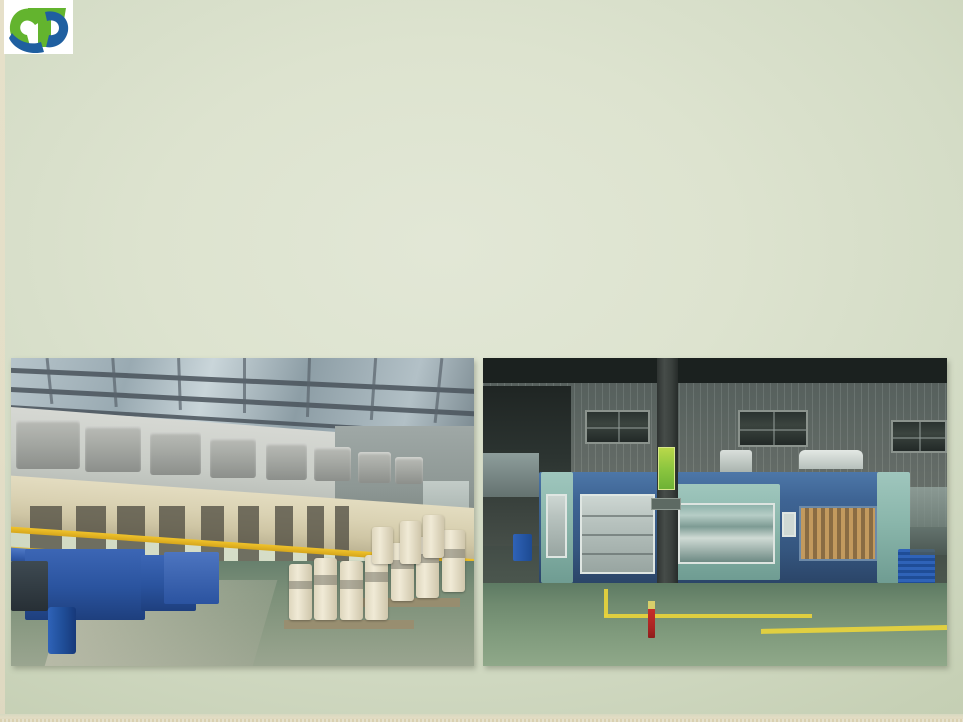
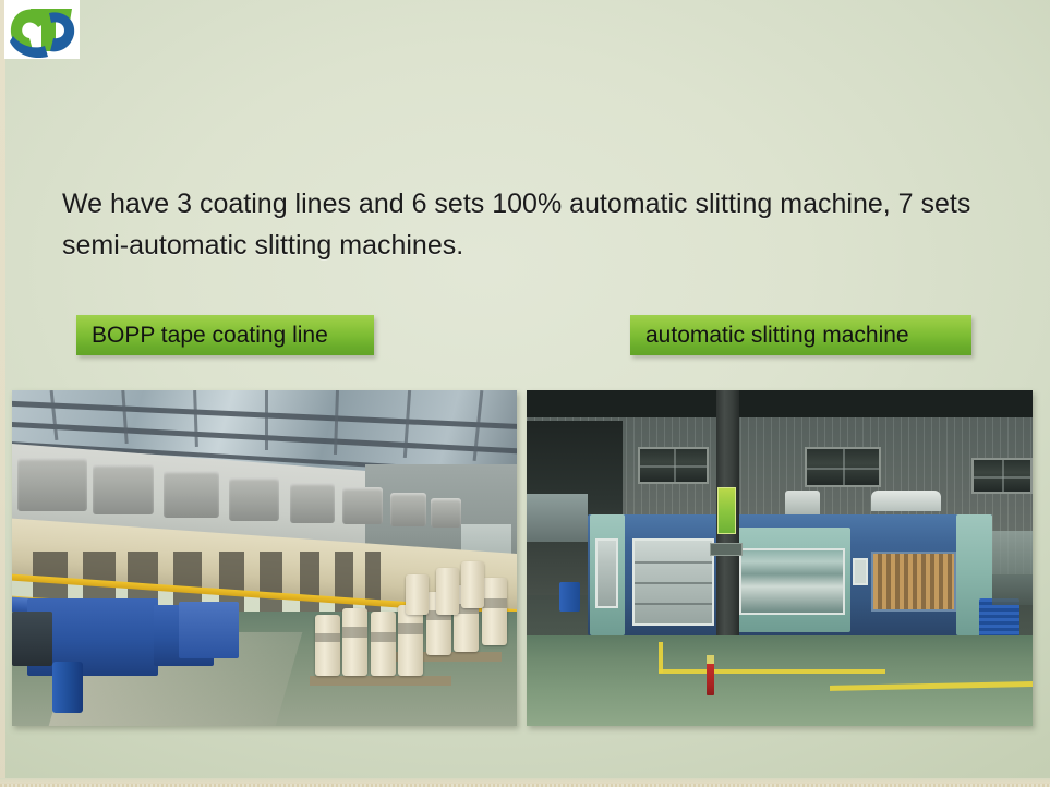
+ We have 3 coating lines and 6 sets 100% automatic slitting machine, 7 sets semi-automatic slitting machines.
+ BOPP tape coating line
+ automatic slitting machine
